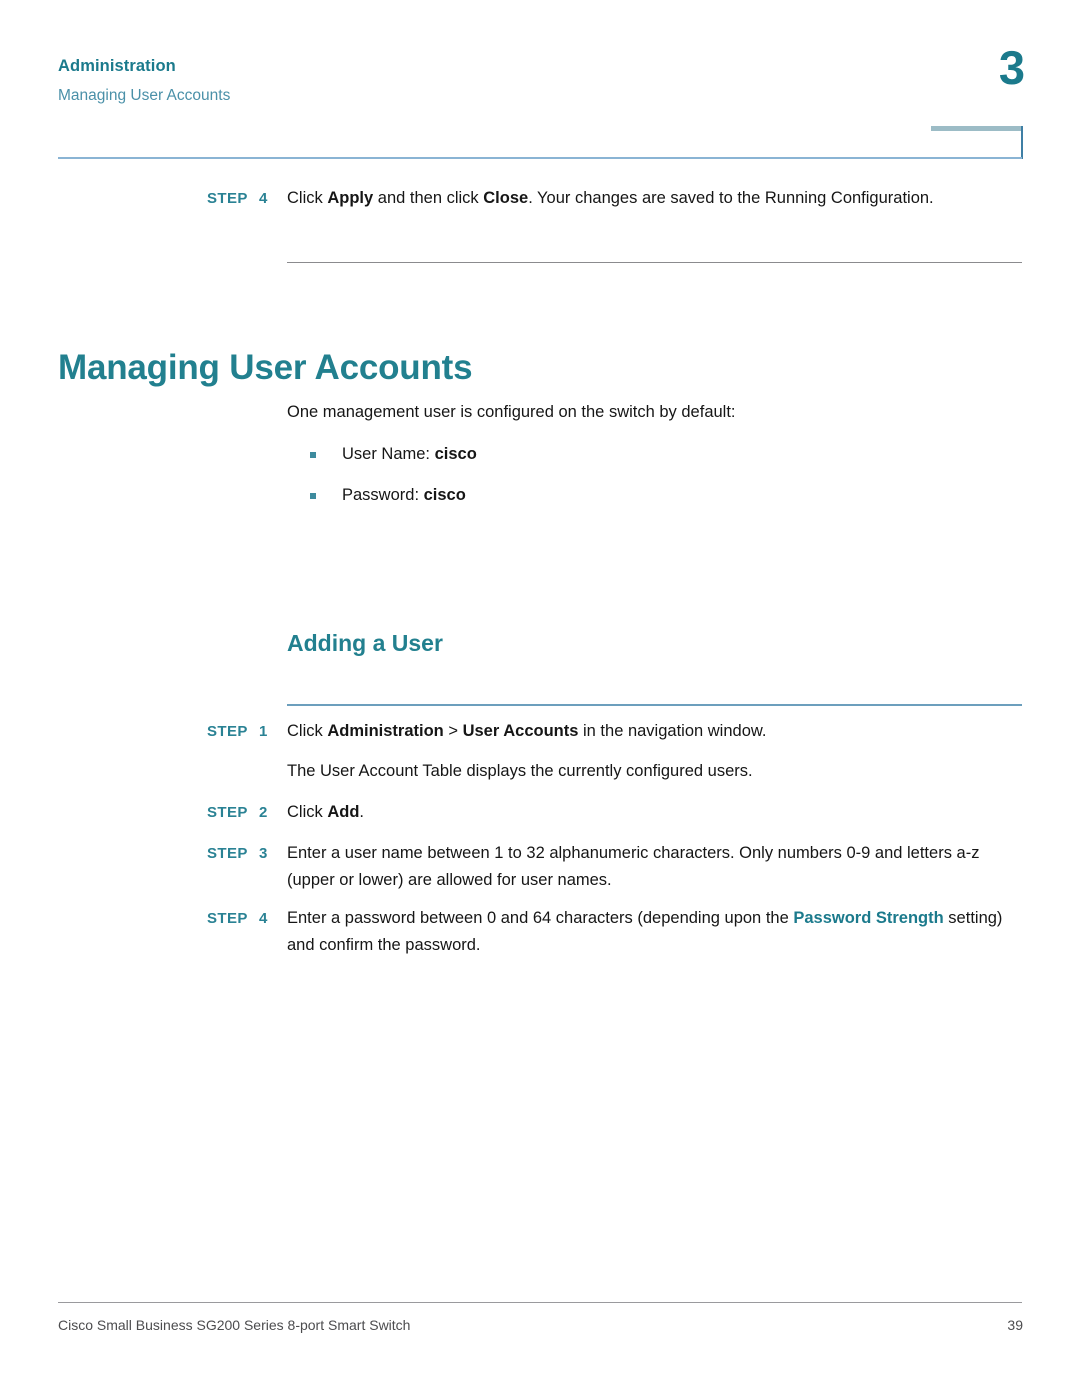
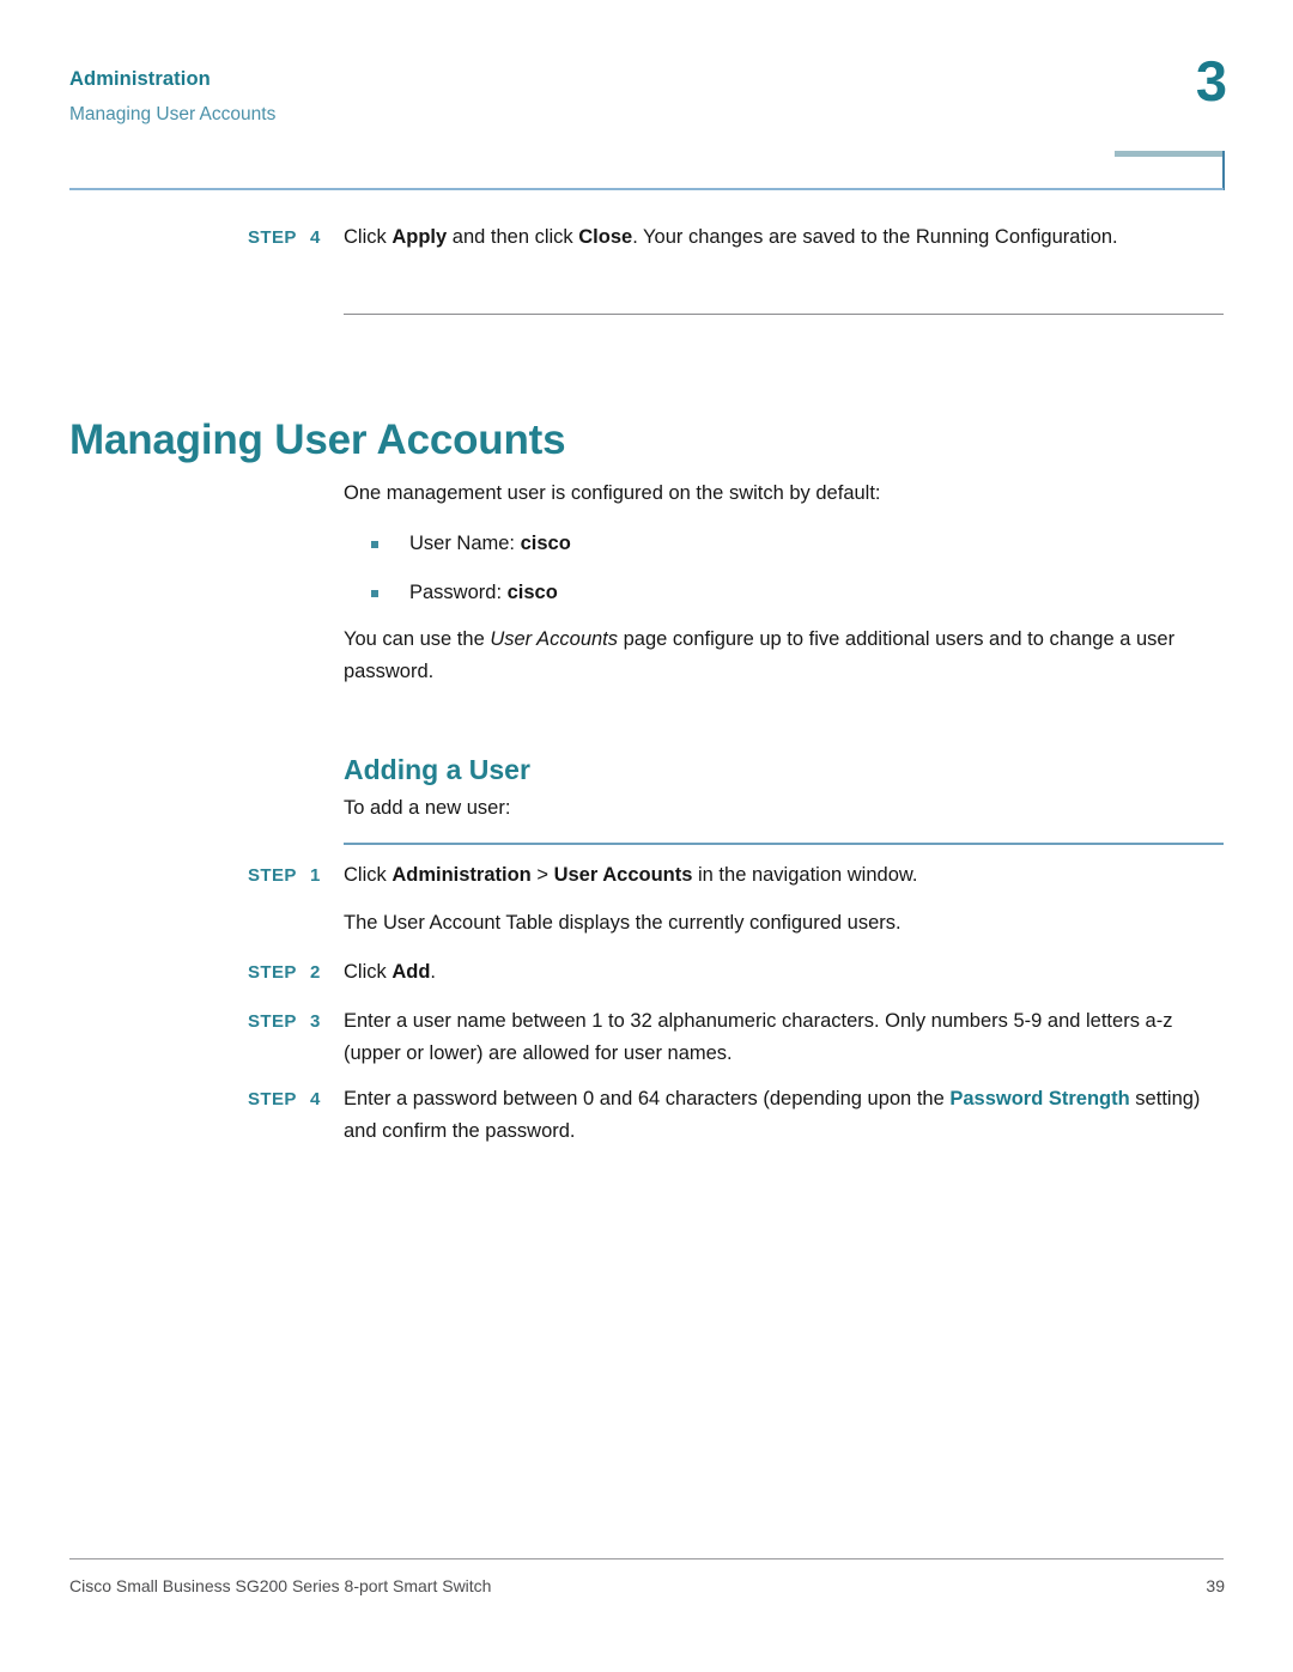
  Administration
  Managing User Accounts
  3
  STEP
  4
  Click Apply and then click Close. Your changes are saved to the Running Configuration.
  Managing User Accounts
  One management user is configured on the switch by default:
  User Name: cisco
  Password: cisco
+ You can use the User Accounts page configure up to five additional users and to change a user password.
  Adding a User
+ To add a new user:
  STEP
  1
  Click Administration > User Accounts in the navigation window.
  The User Account Table displays the currently configured users.
  STEP
  2
  Click Add.
  STEP
  3
- Enter a user name between 1 to 32 alphanumeric characters. Only numbers 0-9 and letters a-z (upper or lower) are allowed for user names.
+ Enter a user name between 1 to 32 alphanumeric characters. Only numbers 5-9 and letters a-z (upper or lower) are allowed for user names.
  STEP
  4
  Enter a password between 0 and 64 characters (depending upon the Password Strength setting) and confirm the password.
  Cisco Small Business SG200 Series 8-port Smart Switch
  39
